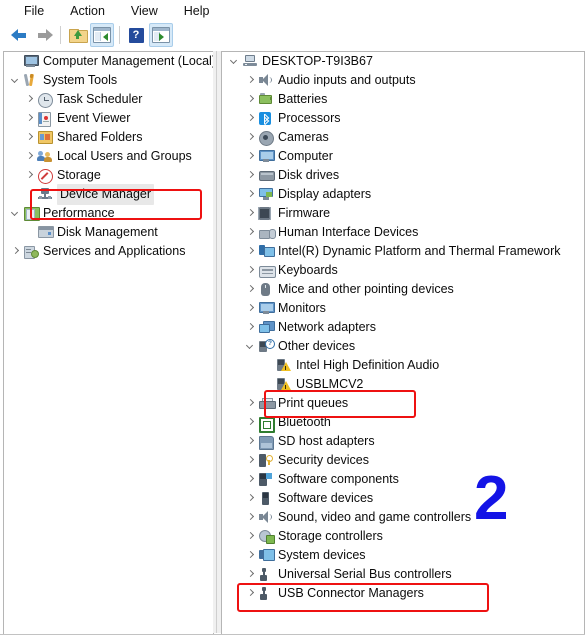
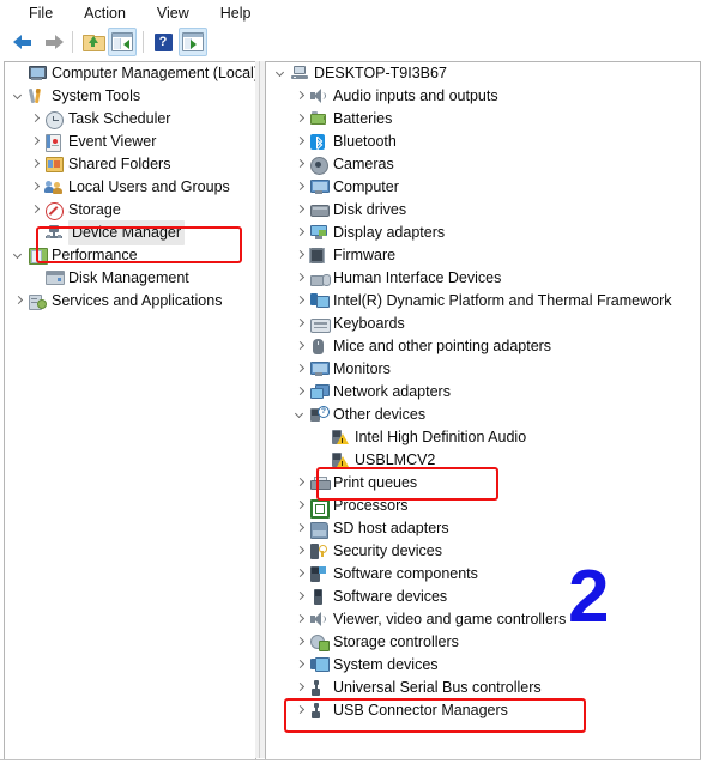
  File
  Action
  View
  Help
  ?
  Computer Management (Local
  System Tools
  Task Scheduler
  Event Viewer
  Shared Folders
  Local Users and Groups
  Storage
  Device Manager
  Performance
  Disk Management
  Services and Applications
  DESKTOP-T9I3B67
  Audio inputs and outputs
  Batteries
- Processors
+ Bluetooth
  Cameras
  Computer
  Disk drives
  Display adapters
  Firmware
  Human Interface Devices
  Intel(R) Dynamic Platform and Thermal Framework
  Keyboards
- Mice and other pointing devices
+ Mice and other pointing adapters
  Monitors
  Network adapters
  Other devices
  Intel High Definition Audio
  USBLMCV2
  Print queues
- Bluetooth
+ Processors
  SD host adapters
  Security devices
  Software components
  Software devices
- Sound, video and game controllers
+ Viewer, video and game controllers
  Storage controllers
  System devices
  Universal Serial Bus controllers
  USB Connector Managers
  2
